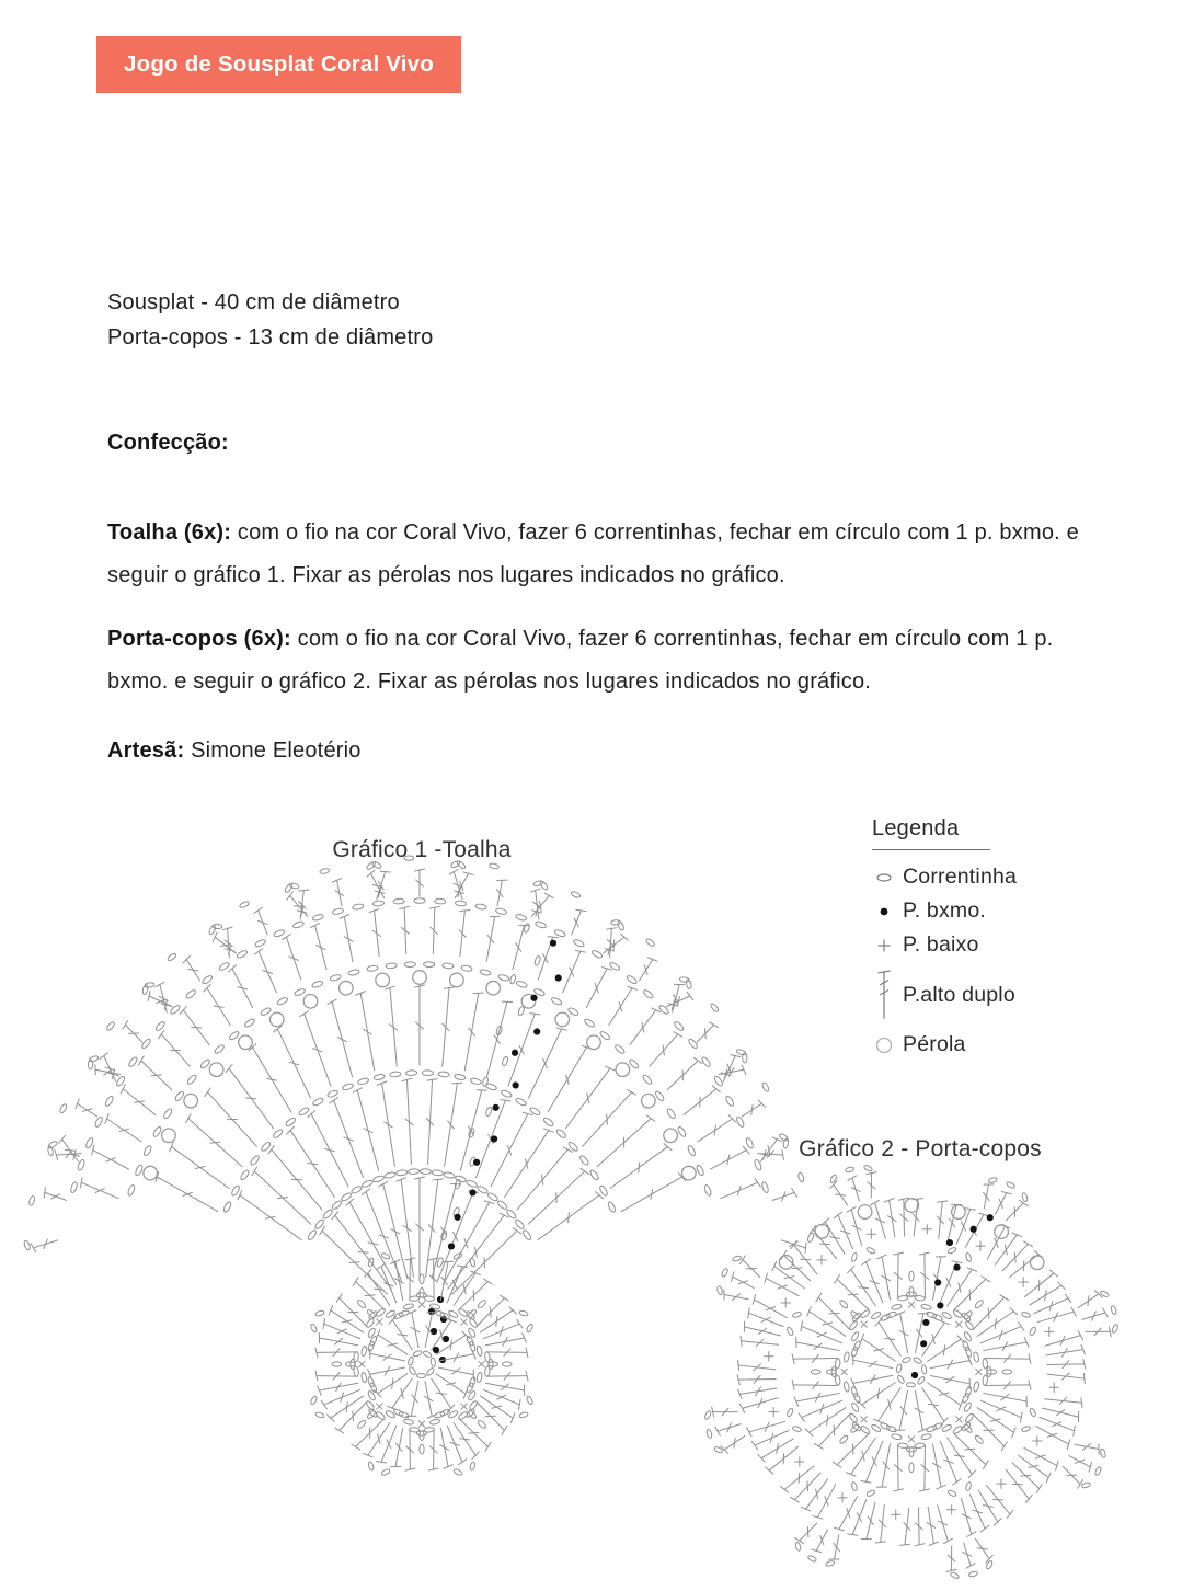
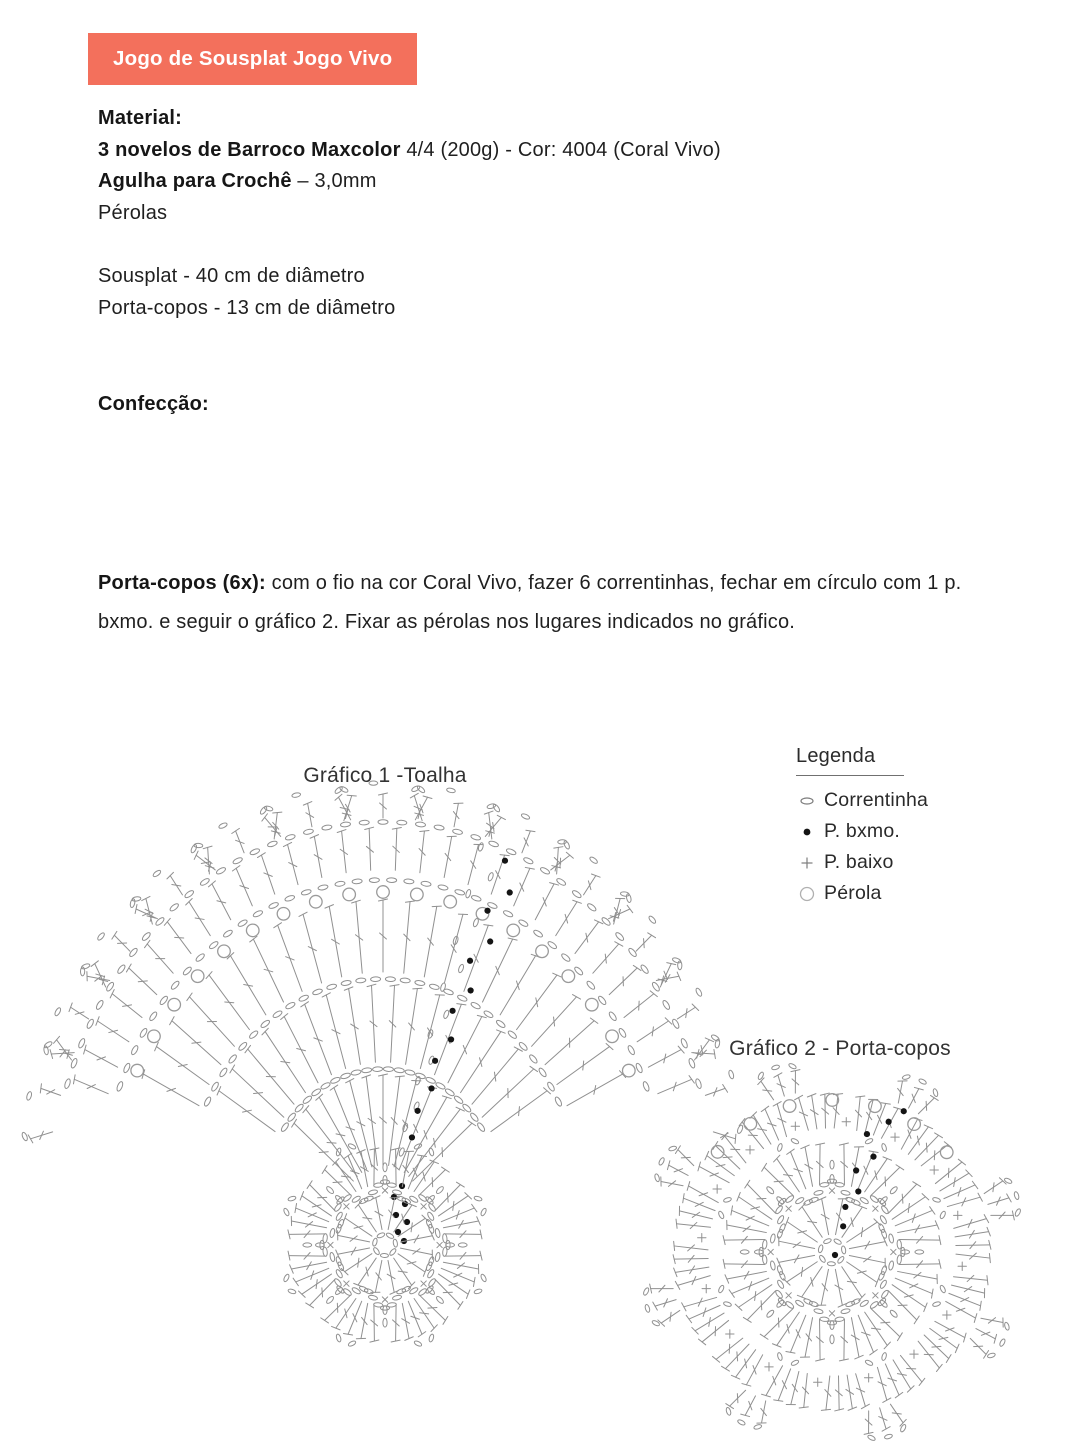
- Jogo de Sousplat Coral Vivo
+ Jogo de Sousplat Jogo Vivo
+ Material:
+ 3 novelos de Barroco Maxcolor 4/4 (200g) - Cor: 4004 (Coral Vivo)
+ Agulha para Crochê – 3,0mm
+ Pérolas
  Sousplat - 40 cm de diâmetro
  Porta-copos - 13 cm de diâmetro
  Confecção:
- Toalha (6x): com o fio na cor Coral Vivo, fazer 6 correntinhas, fechar em círculo com 1 p. bxmo. e seguir o gráfico 1. Fixar as pérolas nos lugares indicados no gráfico.
  Porta-copos (6x): com o fio na cor Coral Vivo, fazer 6 correntinhas, fechar em círculo com 1 p. bxmo. e seguir o gráfico 2. Fixar as pérolas nos lugares indicados no gráfico.
- Artesã: Simone Eleotério
  Gráfico 1 -Toalha
  Legenda
  Correntinha
  P. bxmo.
  P. baixo
- P.alto duplo
  Pérola
  Gráfico 2 - Porta-copos
